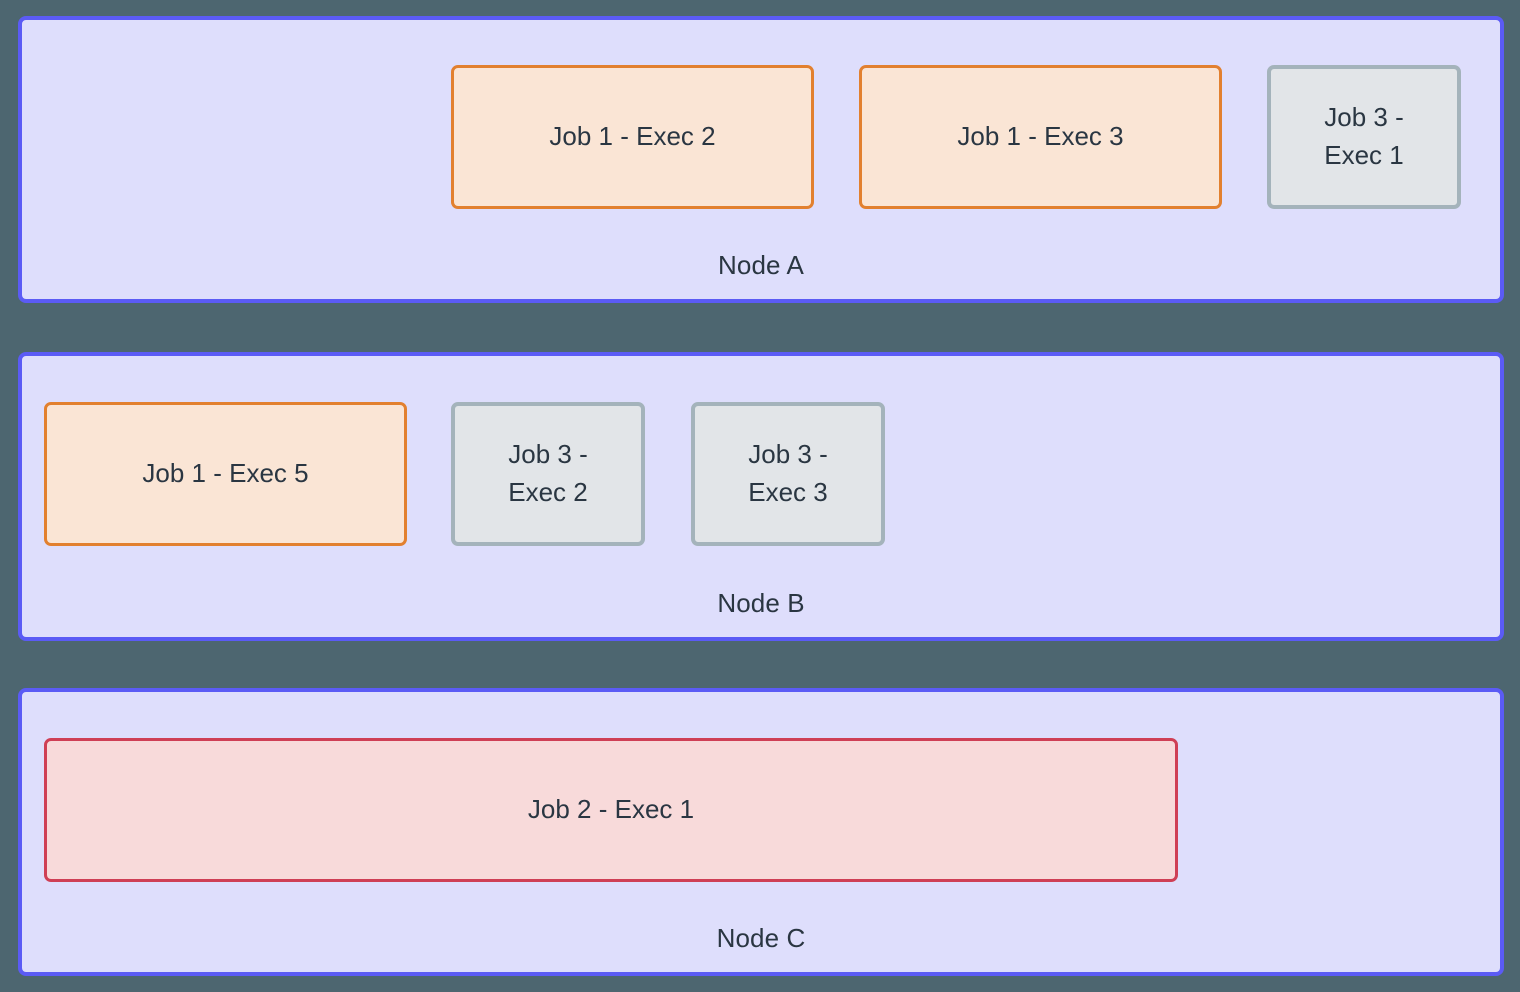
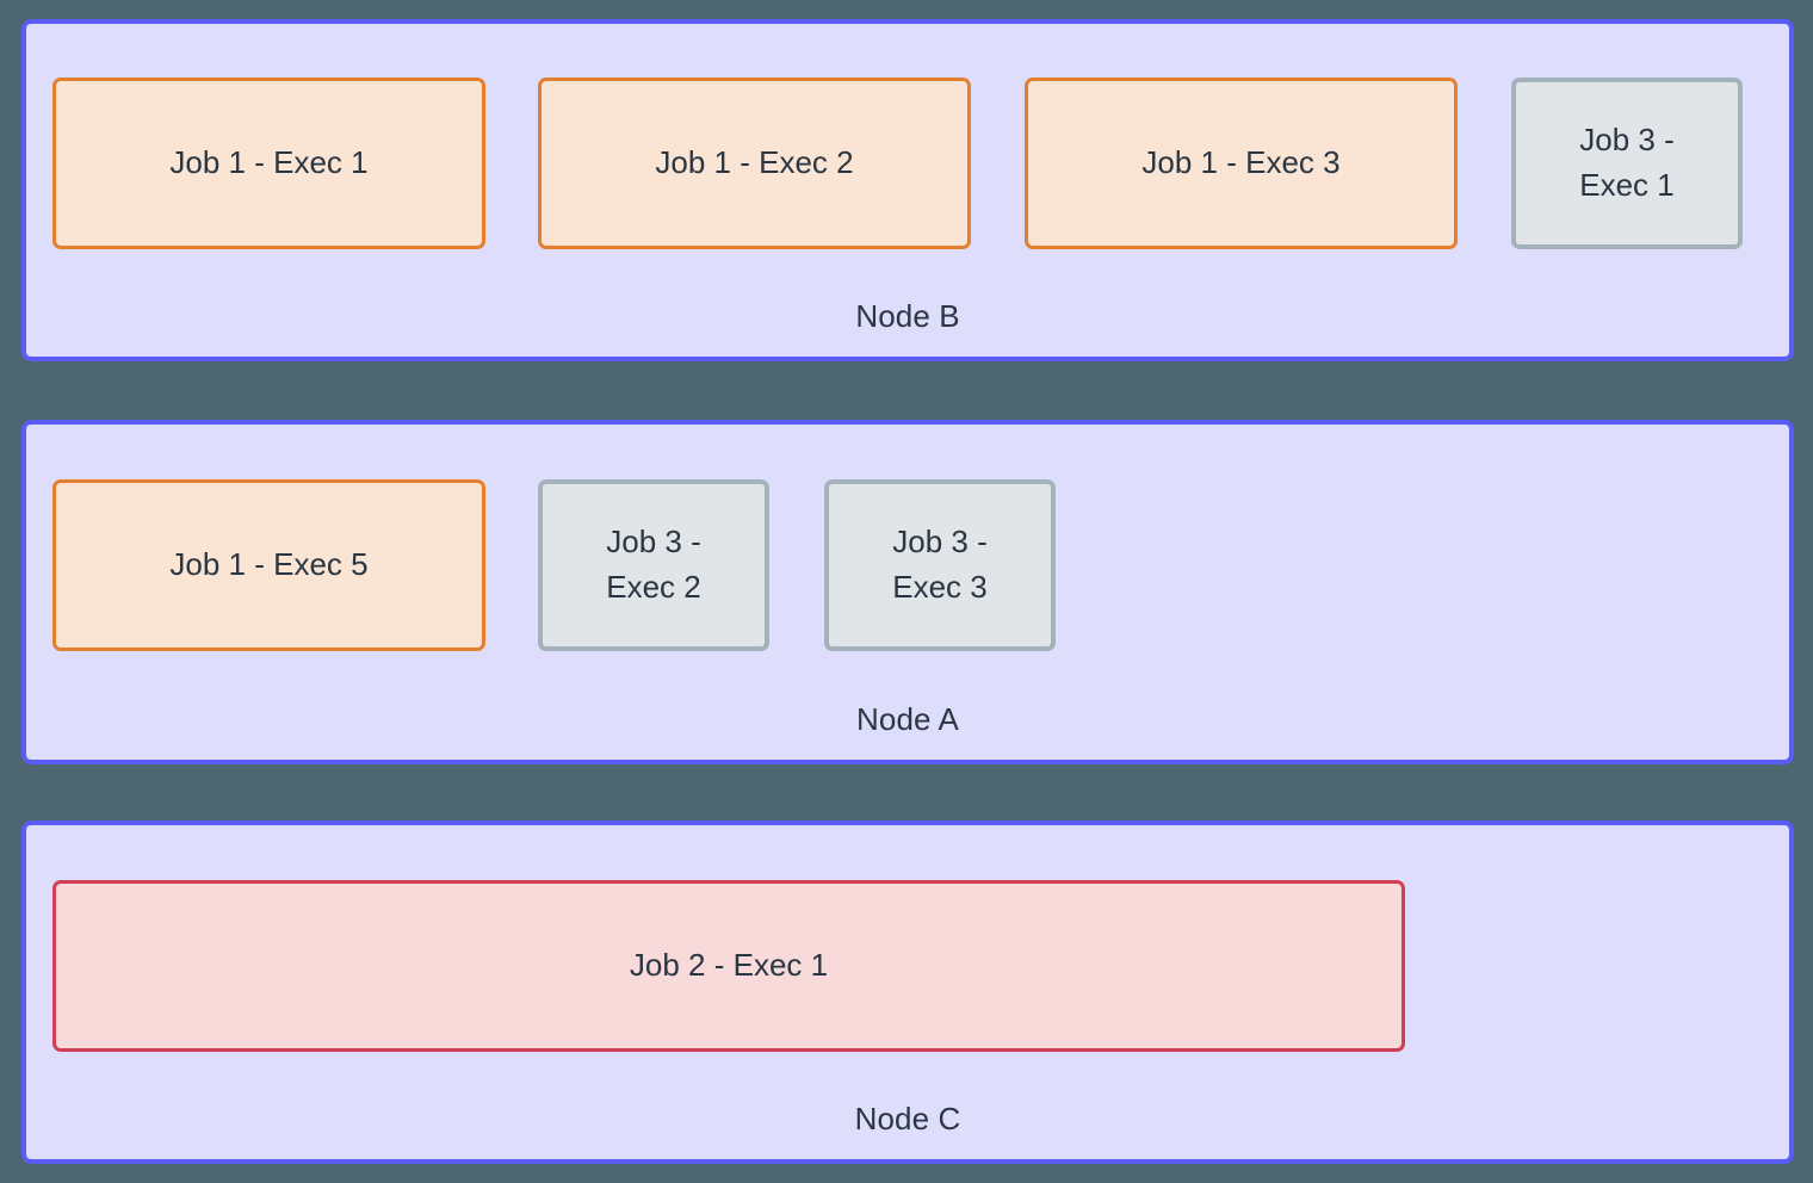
+ Job 1 - Exec 1
  Job 1 - Exec 2
  Job 1 - Exec 3
  Job 3 -
  Exec 1
- Node A
+ Node B
  Job 1 - Exec 5
  Job 3 -
  Exec 2
  Job 3 -
  Exec 3
- Node B
+ Node A
  Job 2 - Exec 1
  Node C
